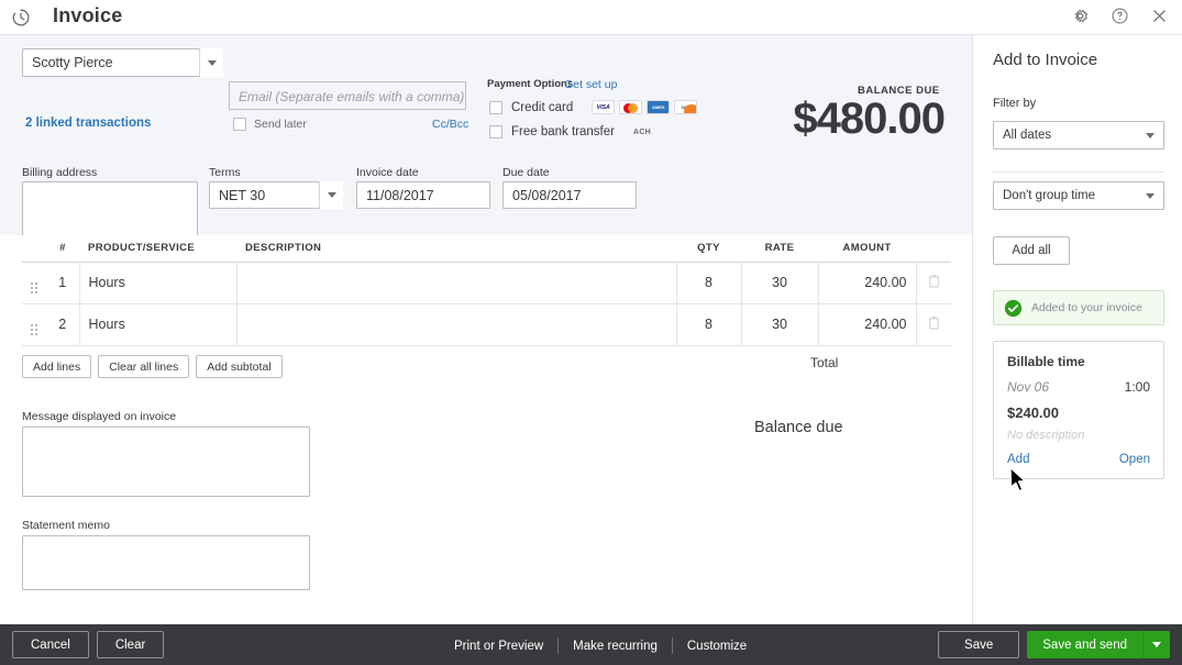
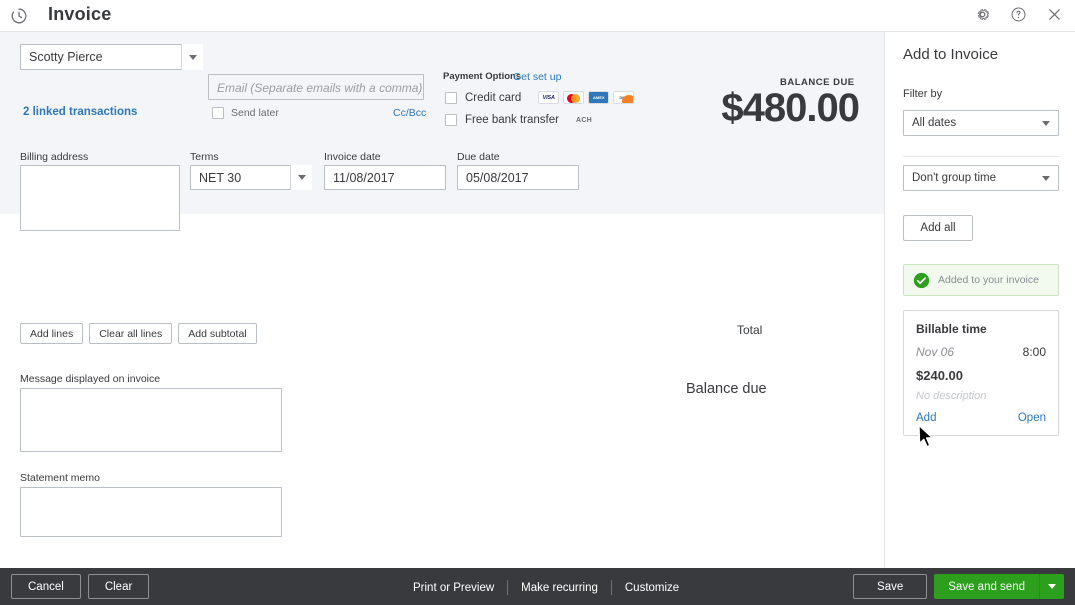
  Invoice
  Scotty Pierce
  2 linked transactions
  Email (Separate emails with a comma)
  Send later
  Cc/Bcc
  Payment Options
  Get set up
  Credit card
  Free bank transfer
  BALANCE DUE
  $480.00
  Billing address
  Terms
  NET 30
  Invoice date
  11/08/2017
  Due date
  05/08/2017
- 	#	PRODUCT/SERVICE	DESCRIPTION	QTY	RATE	AMOUNT
- 	1	Hours		8	30	240.00
- 	2	Hours		8	30	240.00
  Add lines
  Clear all lines
  Add subtotal
  Total
  Message displayed on invoice
  Statement memo
  Balance due
  Add to Invoice
  Filter by
  All dates
  Don't group time
  Add all
  Added to your invoice
  Billable time
  Nov 06
- 1:00
+ 8:00
  $240.00
  No description
  Add
  Open
  Cancel
  Clear
  Print or Preview
  Make recurring
  Customize
  Save
  Save and send
